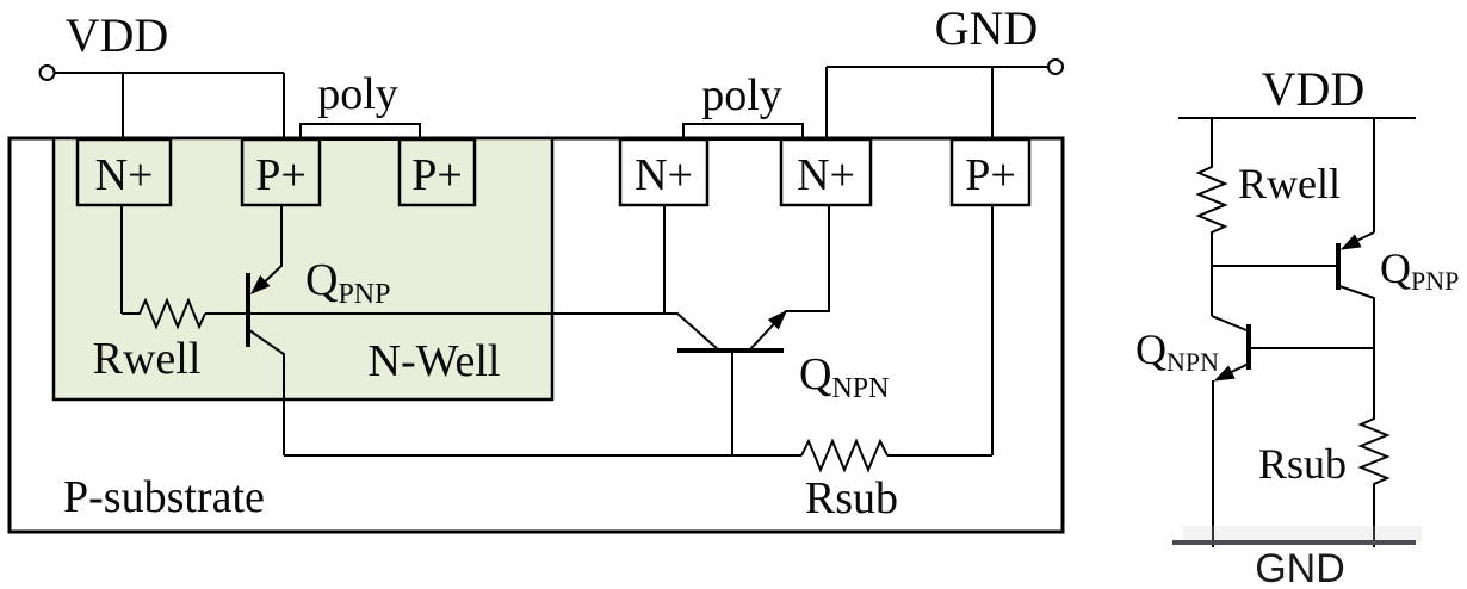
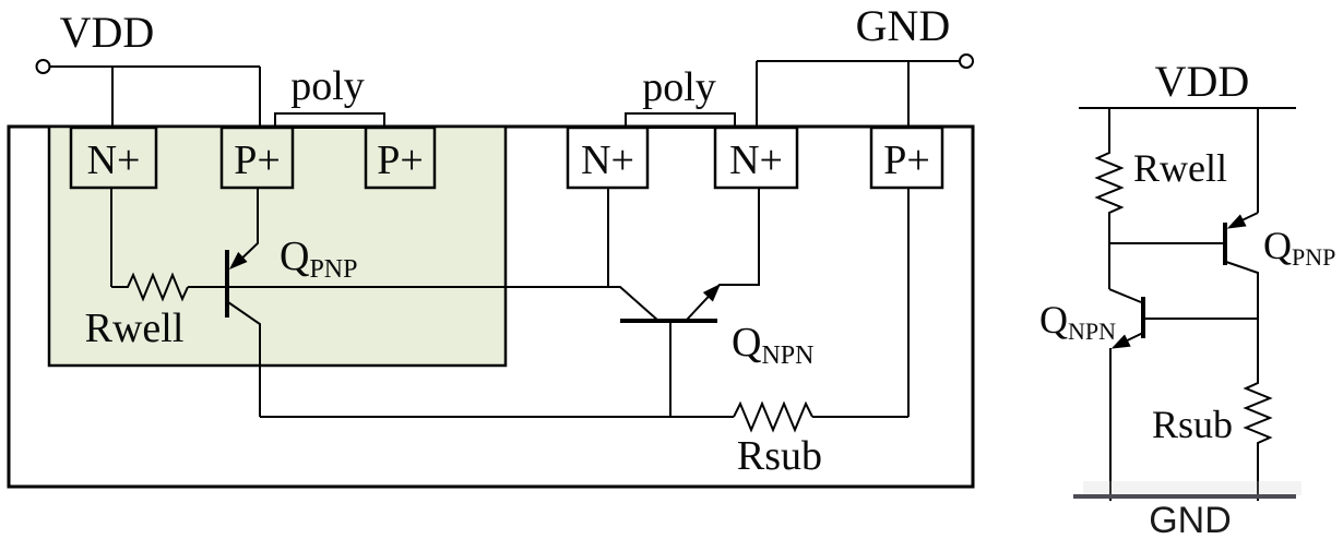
  N+
  P+
  P+
  N+
  N+
  P+
  poly
  poly
  VDD
  GND
  Rwell
- N-Well
- P-substrate
  Rsub
  QPNP
  QNPN
  VDD
  Rwell
  QPNP
  QNPN
  Rsub
  GND
